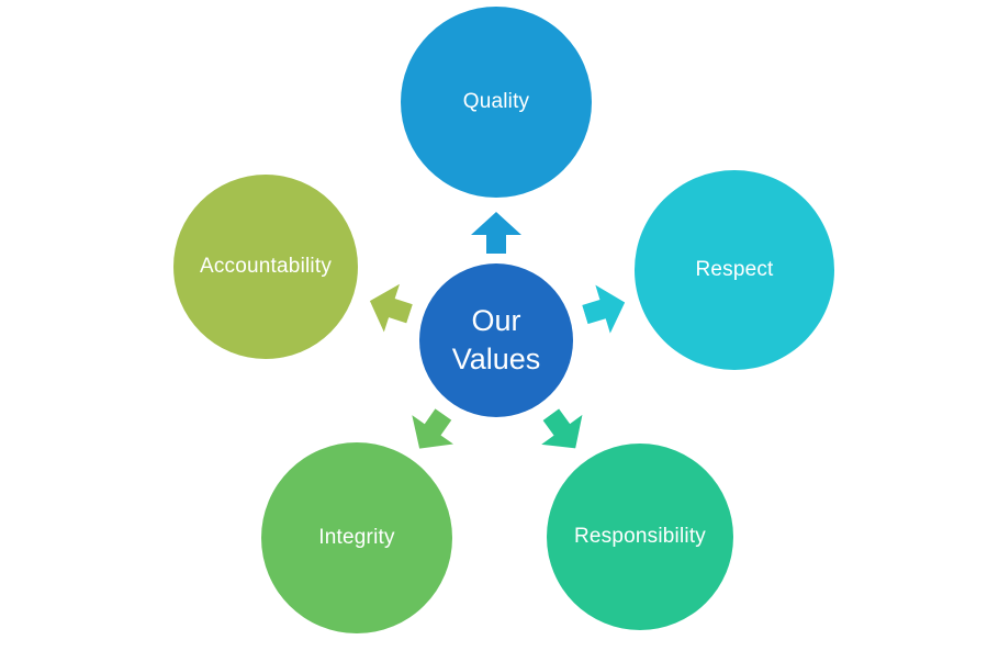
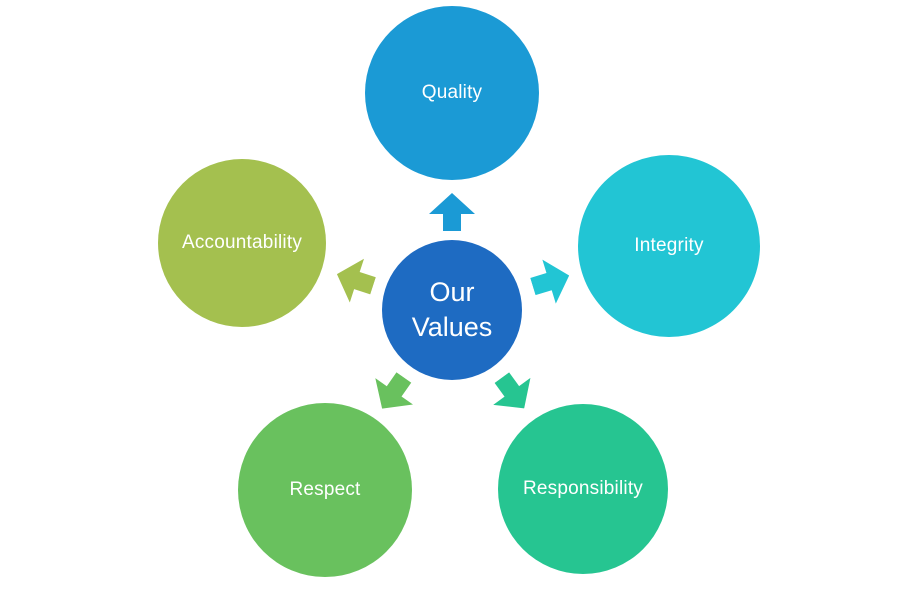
  Quality
- Respect
+ Integrity
  Responsibility
- Integrity
+ Respect
  Accountability
  Our
  Values
